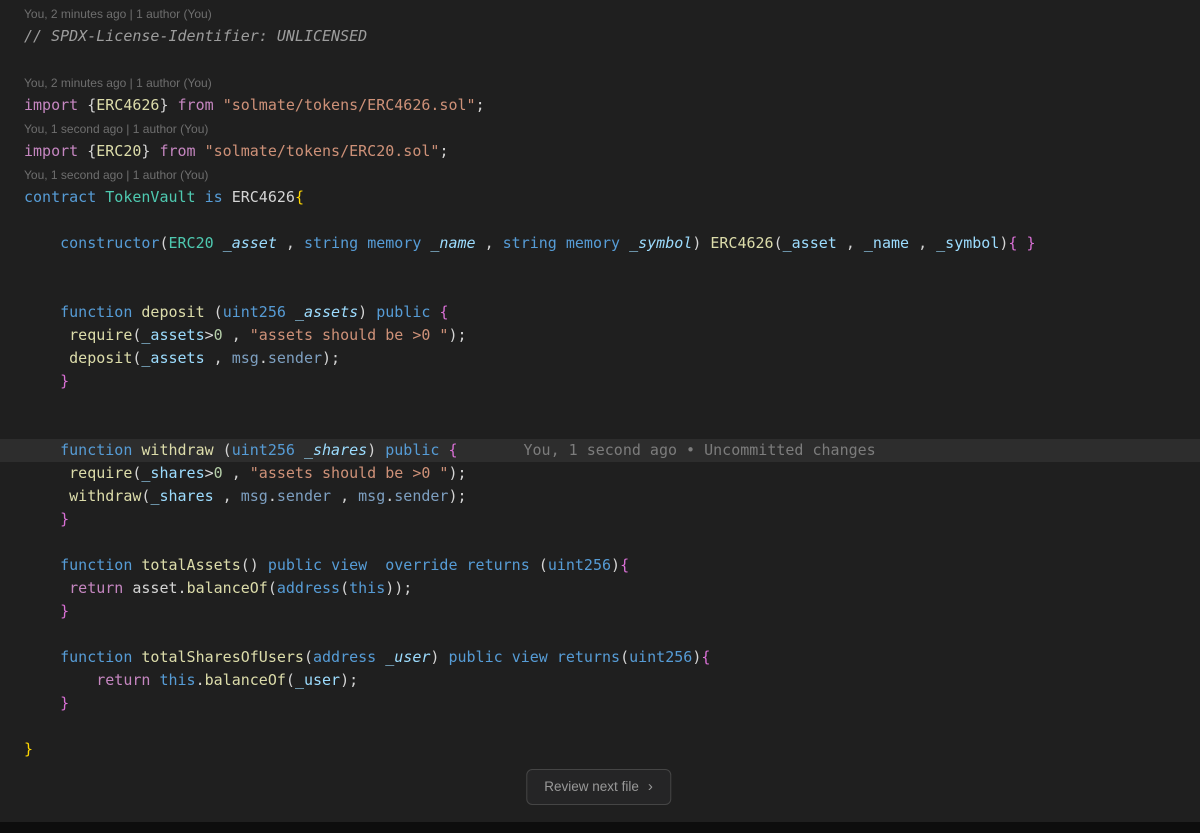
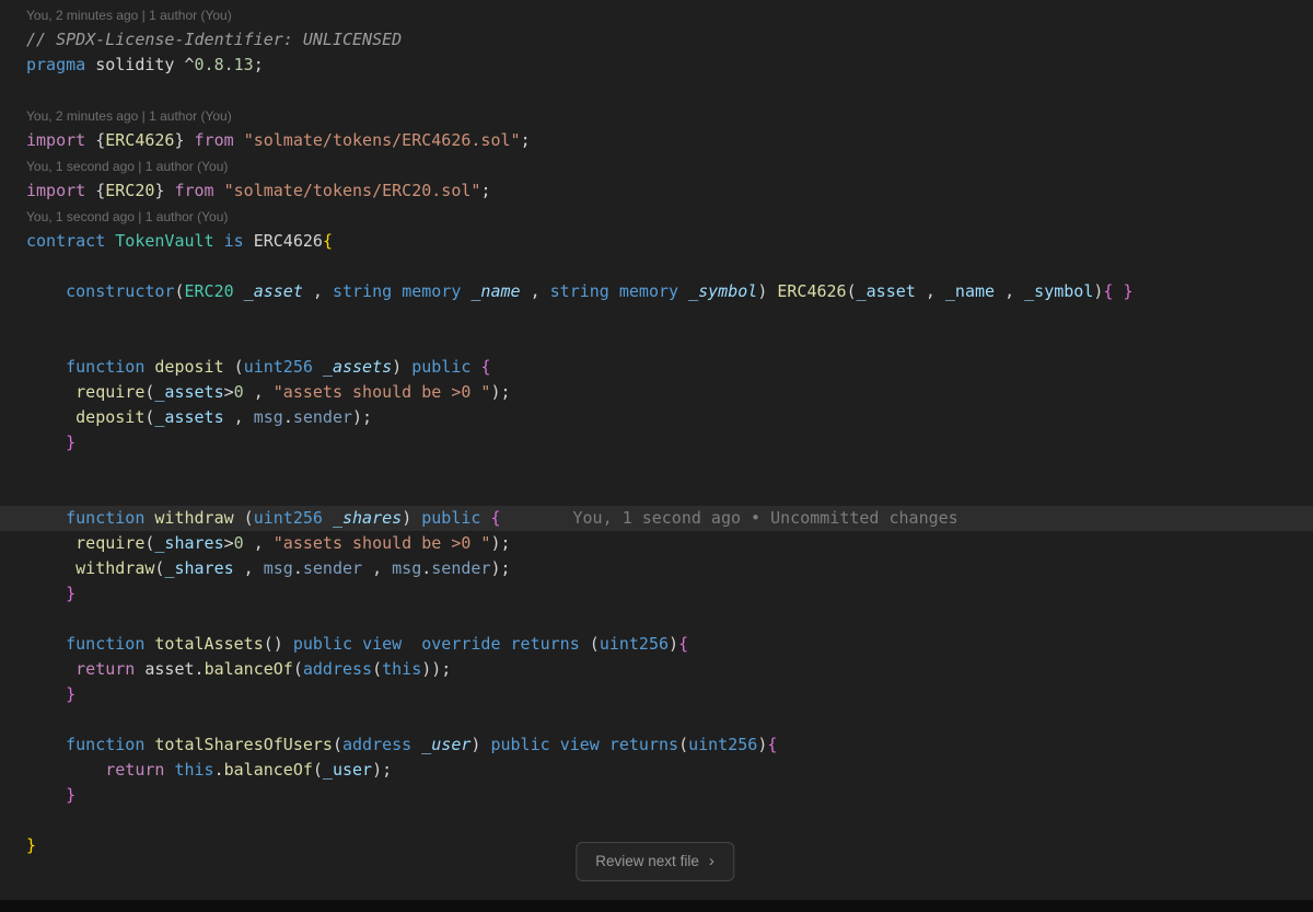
  You, 2 minutes ago | 1 author (You)
  // SPDX-License-Identifier: UNLICENSED
+ pragma solidity ^0.8.13;
  You, 2 minutes ago | 1 author (You)
  import {ERC4626} from "solmate/tokens/ERC4626.sol";
  You, 1 second ago | 1 author (You)
  import {ERC20} from "solmate/tokens/ERC20.sol";
  You, 1 second ago | 1 author (You)
  contract TokenVault is ERC4626{
  constructor(ERC20 _asset , string memory _name , string memory _symbol) ERC4626(_asset , _name , _symbol){ }
  function deposit (uint256 _assets) public {
  require(_assets>0 , "assets should be >0 ");
  deposit(_assets , msg.sender);
  }
  function withdraw (uint256 _shares) public { You, 1 second ago • Uncommitted changes
  require(_shares>0 , "assets should be >0 ");
  withdraw(_shares , msg.sender , msg.sender);
  }
  function totalAssets() public view override returns (uint256){
  return asset.balanceOf(address(this));
  }
  function totalSharesOfUsers(address _user) public view returns(uint256){
  return this.balanceOf(_user);
  }
  }
  Review next file
  ›
